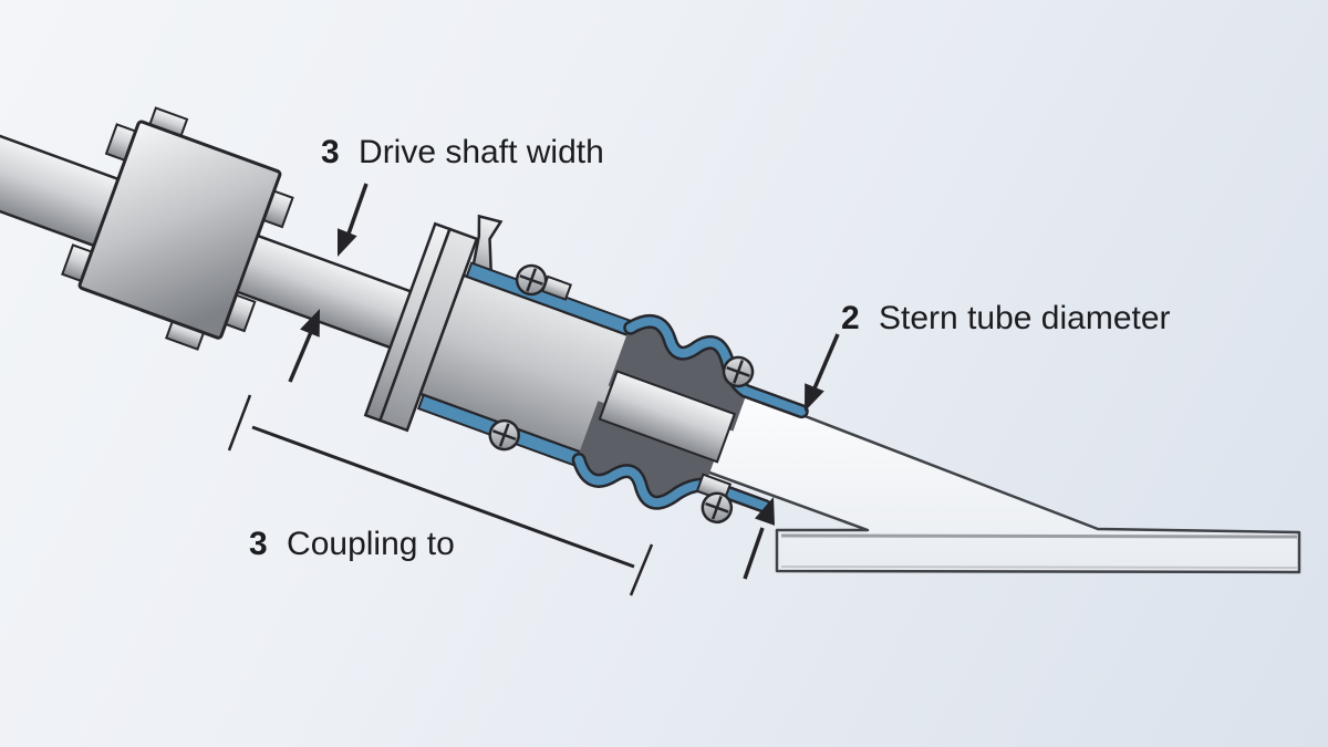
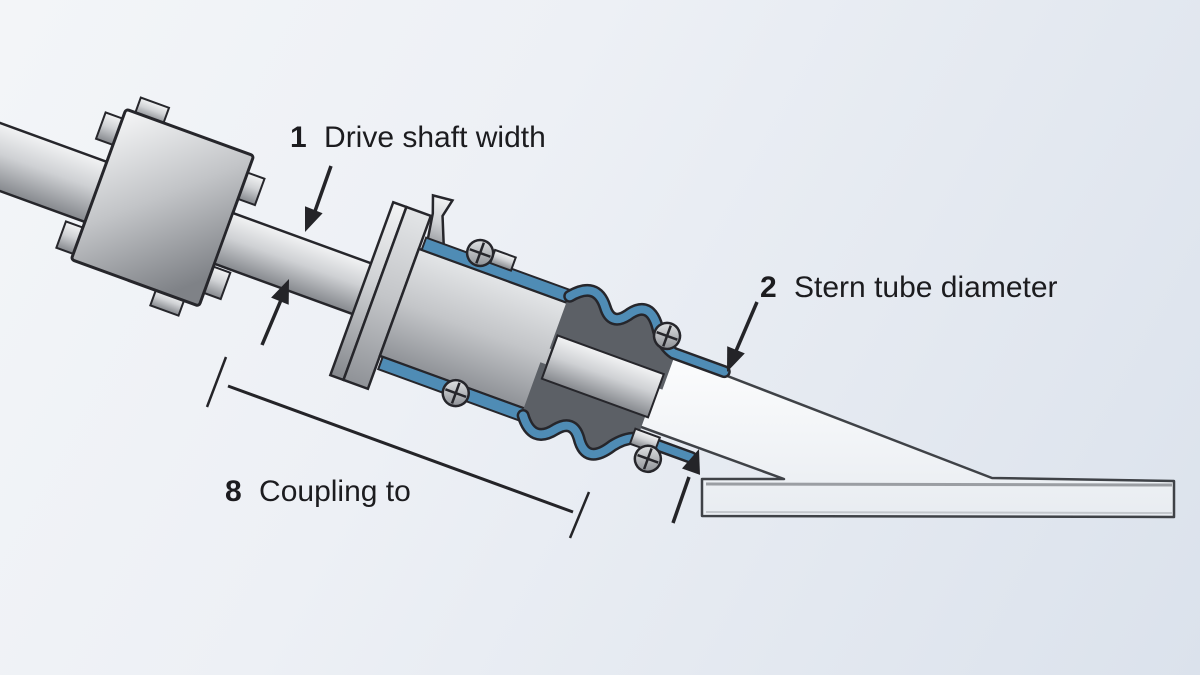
- 3 Drive shaft width
+ 1 Drive shaft width
  2 Stern tube diameter
- 3 Coupling to
+ 8 Coupling to
